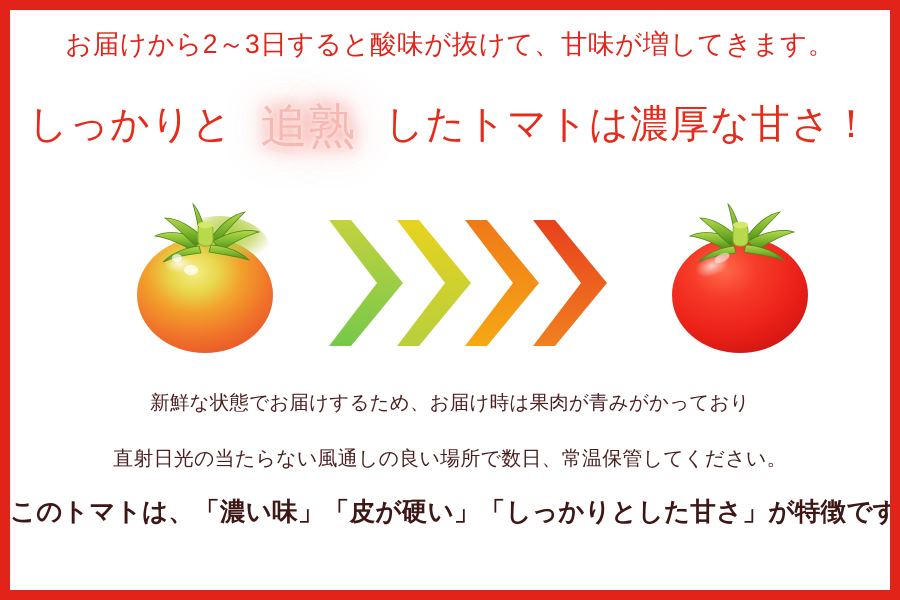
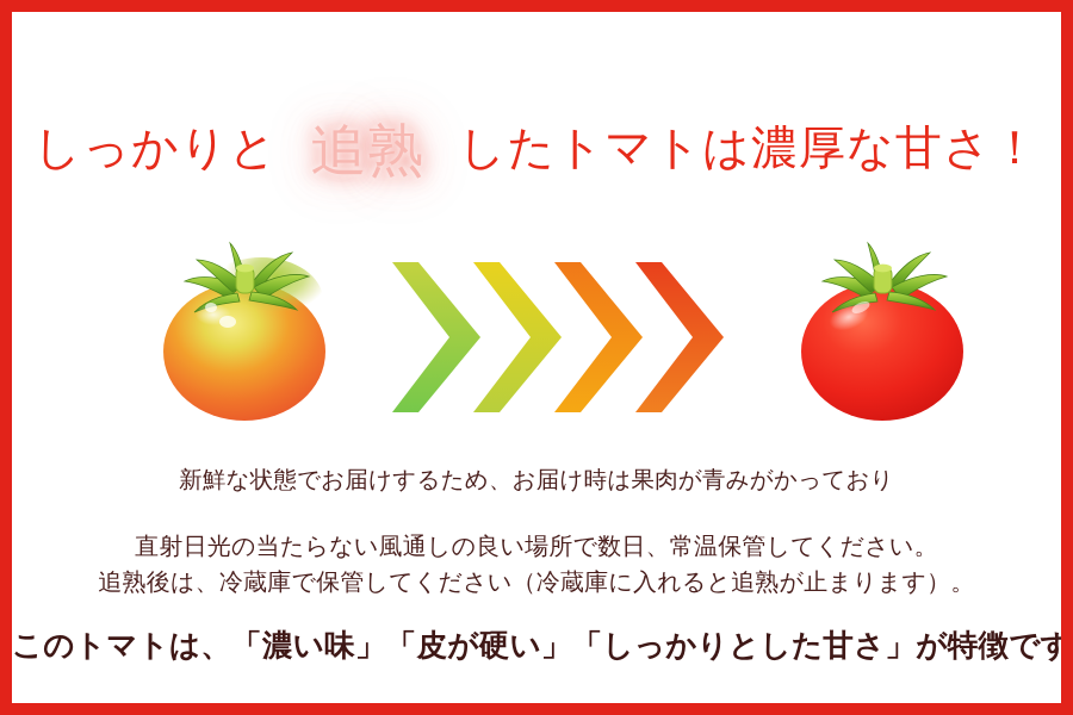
- お届けから2～3日すると酸味が抜けて、甘味が増してきます。
  しっかりと 追熟 したトマトは濃厚な甘さ！
  新鮮な状態でお届けするため、お届け時は果肉が青みがかっており
  直射日光の当たらない風通しの良い場所で数日、常温保管してください。
+ 追熟後は、冷蔵庫で保管してください（冷蔵庫に入れると追熟が止まります）。
  このトマトは、「濃い味」「皮が硬い」「しっかりとした甘さ」が特徴です
